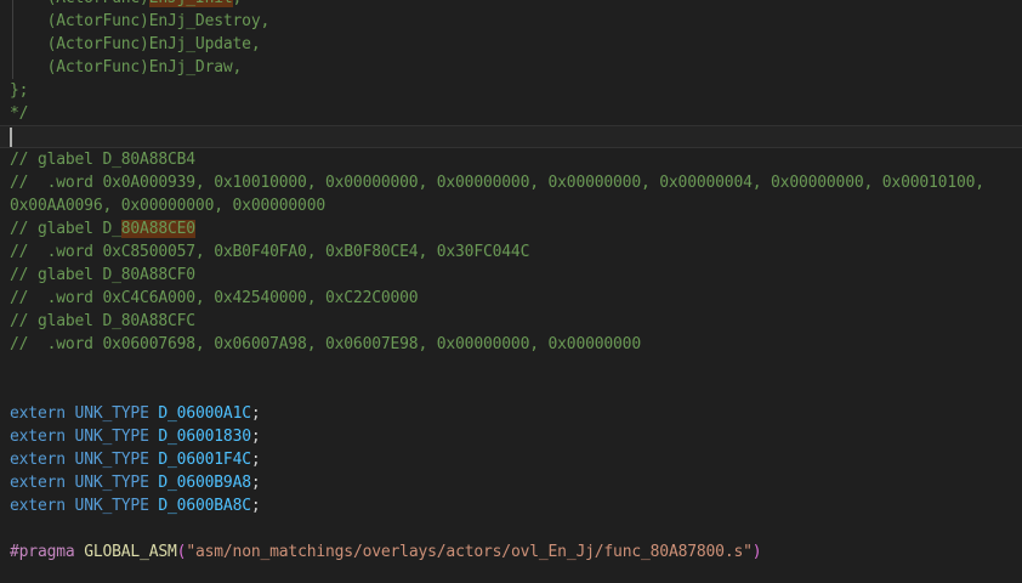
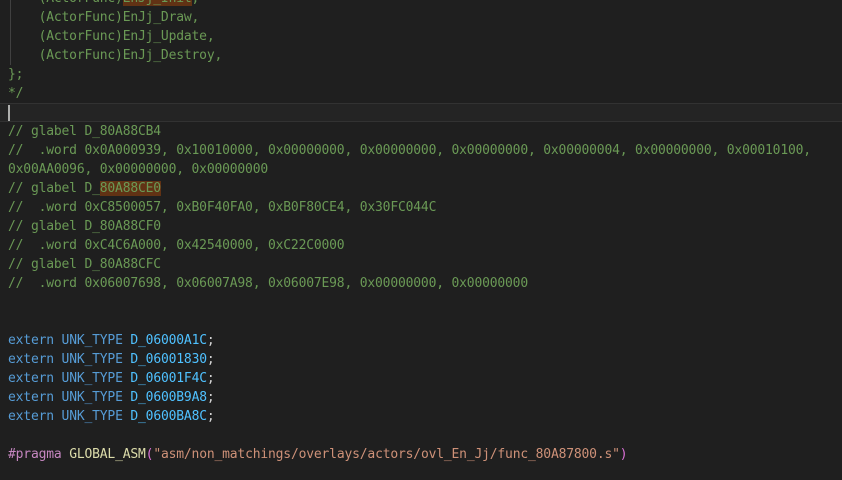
- (ActorFunc)EnJj_Destroy,
+ (ActorFunc)EnJj_Draw,
  (ActorFunc)EnJj_Update,
- (ActorFunc)EnJj_Draw,
+ (ActorFunc)EnJj_Destroy,
  };
  */
  // glabel D_80A88CB4
  // .word 0x0A000939, 0x10010000, 0x00000000, 0x00000000, 0x00000000, 0x00000004, 0x00000000, 0x00010100,
  0x00AA0096, 0x00000000, 0x00000000
  // glabel D_80A88CE0
  // .word 0xC8500057, 0xB0F40FA0, 0xB0F80CE4, 0x30FC044C
  // glabel D_80A88CF0
  // .word 0xC4C6A000, 0x42540000, 0xC22C0000
  // glabel D_80A88CFC
  // .word 0x06007698, 0x06007A98, 0x06007E98, 0x00000000, 0x00000000
  extern UNK_TYPE D_06000A1C;
  extern UNK_TYPE D_06001830;
  extern UNK_TYPE D_06001F4C;
  extern UNK_TYPE D_0600B9A8;
  extern UNK_TYPE D_0600BA8C;
  #pragma GLOBAL_ASM("asm/non_matchings/overlays/actors/ovl_En_Jj/func_80A87800.s")
